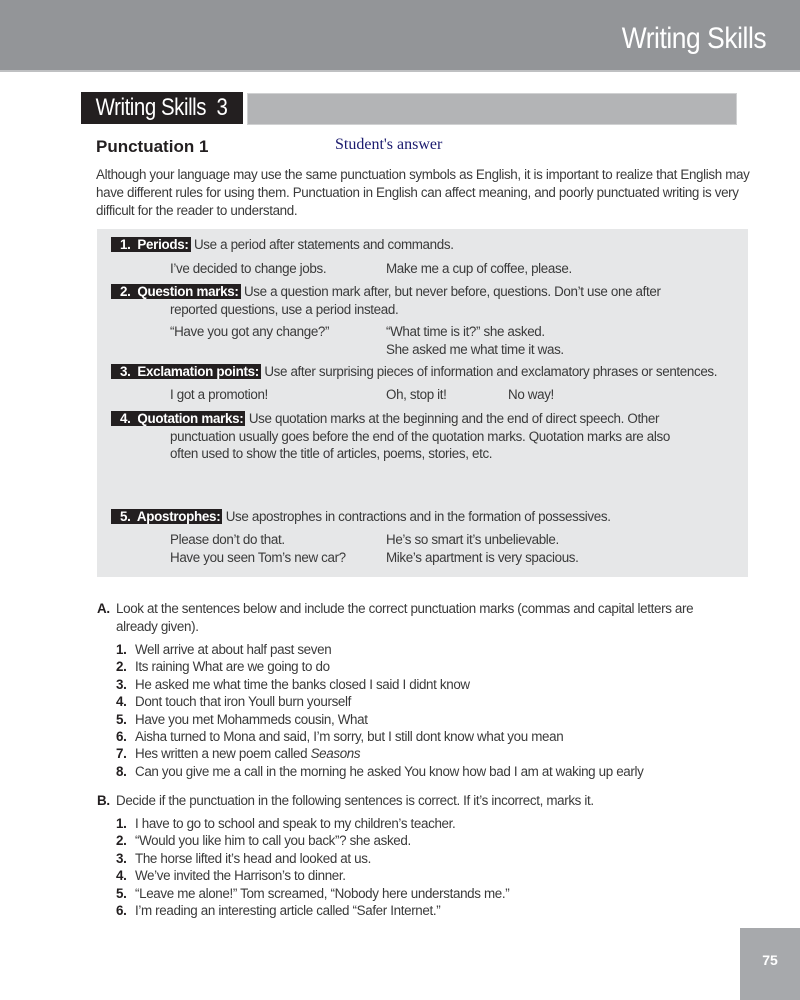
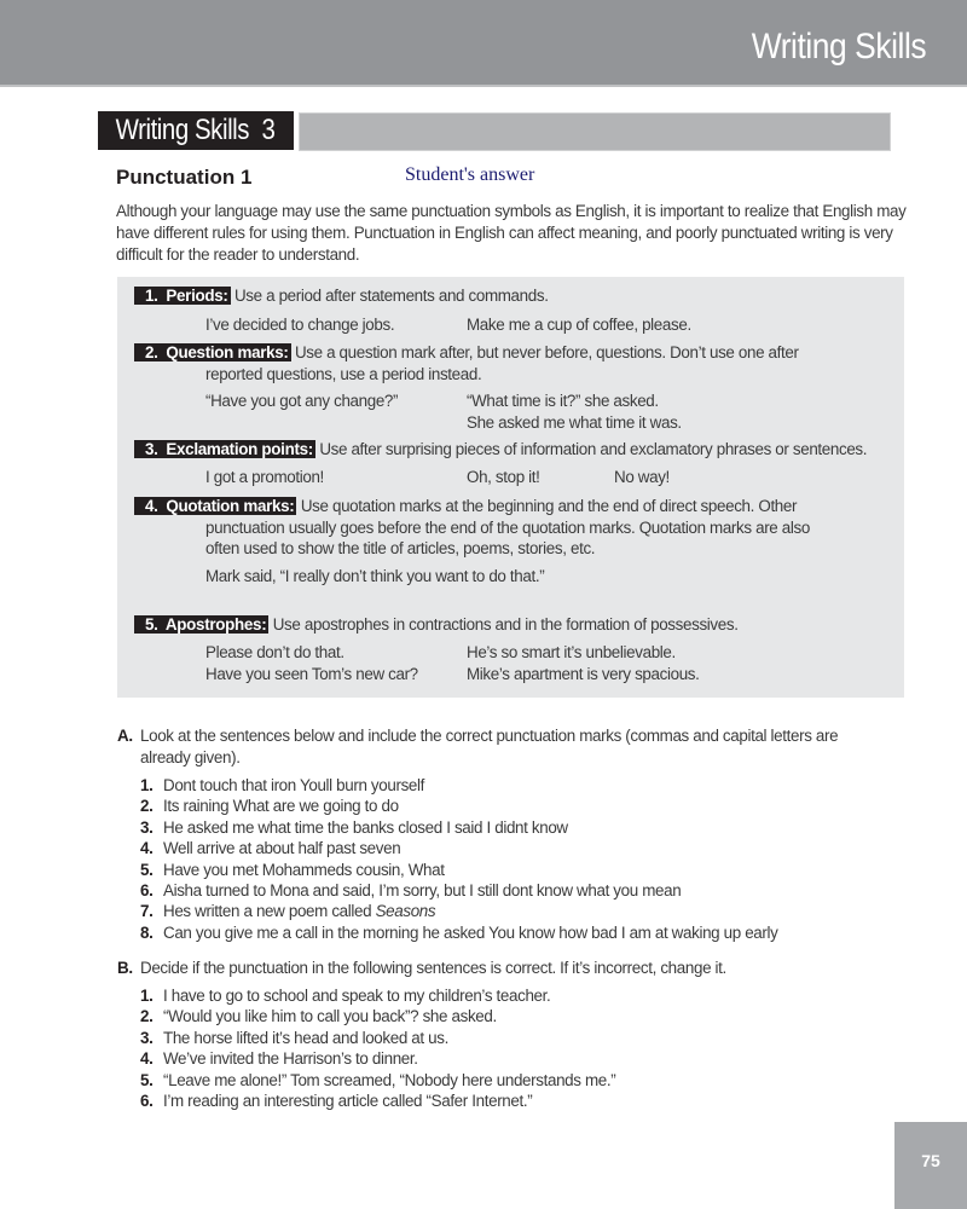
  Writing Skills
  Writing Skills 3
  Punctuation 1
  Student's answer
  Although your language may use the same punctuation symbols as English, it is important to realize that English may have different rules for using them. Punctuation in English can affect meaning, and poorly punctuated writing is very difficult for the reader to understand.
  1. Periods: Use a period after statements and commands.
  I’ve decided to change jobs.
  Make me a cup of coffee, please.
  2. Question marks: Use a question mark after, but never before, questions. Don’t use one after
  reported questions, use a period instead.
  “Have you got any change?”
  “What time is it?” she asked.
  She asked me what time it was.
  3. Exclamation points: Use after surprising pieces of information and exclamatory phrases or sentences.
  I got a promotion!
  Oh, stop it!
  No way!
  4. Quotation marks: Use quotation marks at the beginning and the end of direct speech. Other
  punctuation usually goes before the end of the quotation marks. Quotation marks are also often used to show the title of articles, poems, stories, etc.
+ Mark said, “I really don’t think you want to do that.”
  5. Apostrophes: Use apostrophes in contractions and in the formation of possessives.
  Please don’t do that.
  He’s so smart it’s unbelievable.
  Have you seen Tom’s new car?
  Mike’s apartment is very spacious.
  A.
  Look at the sentences below and include the correct punctuation marks (commas and capital letters are already given).
- 1. Well arrive at about half past seven
+ 1. Dont touch that iron Youll burn yourself
  2. Its raining What are we going to do
  3. He asked me what time the banks closed I said I didnt know
- 4. Dont touch that iron Youll burn yourself
+ 4. Well arrive at about half past seven
  5. Have you met Mohammeds cousin, What
  6. Aisha turned to Mona and said, I’m sorry, but I still dont know what you mean
  7. Hes written a new poem called Seasons
  8. Can you give me a call in the morning he asked You know how bad I am at waking up early
  B.
- Decide if the punctuation in the following sentences is correct. If it’s incorrect, marks it.
+ Decide if the punctuation in the following sentences is correct. If it’s incorrect, change it.
  1. I have to go to school and speak to my children’s teacher.
  2. “Would you like him to call you back”? she asked.
  3. The horse lifted it’s head and looked at us.
  4. We’ve invited the Harrison’s to dinner.
  5. “Leave me alone!” Tom screamed, “Nobody here understands me.”
  6. I’m reading an interesting article called “Safer Internet.”
  75
